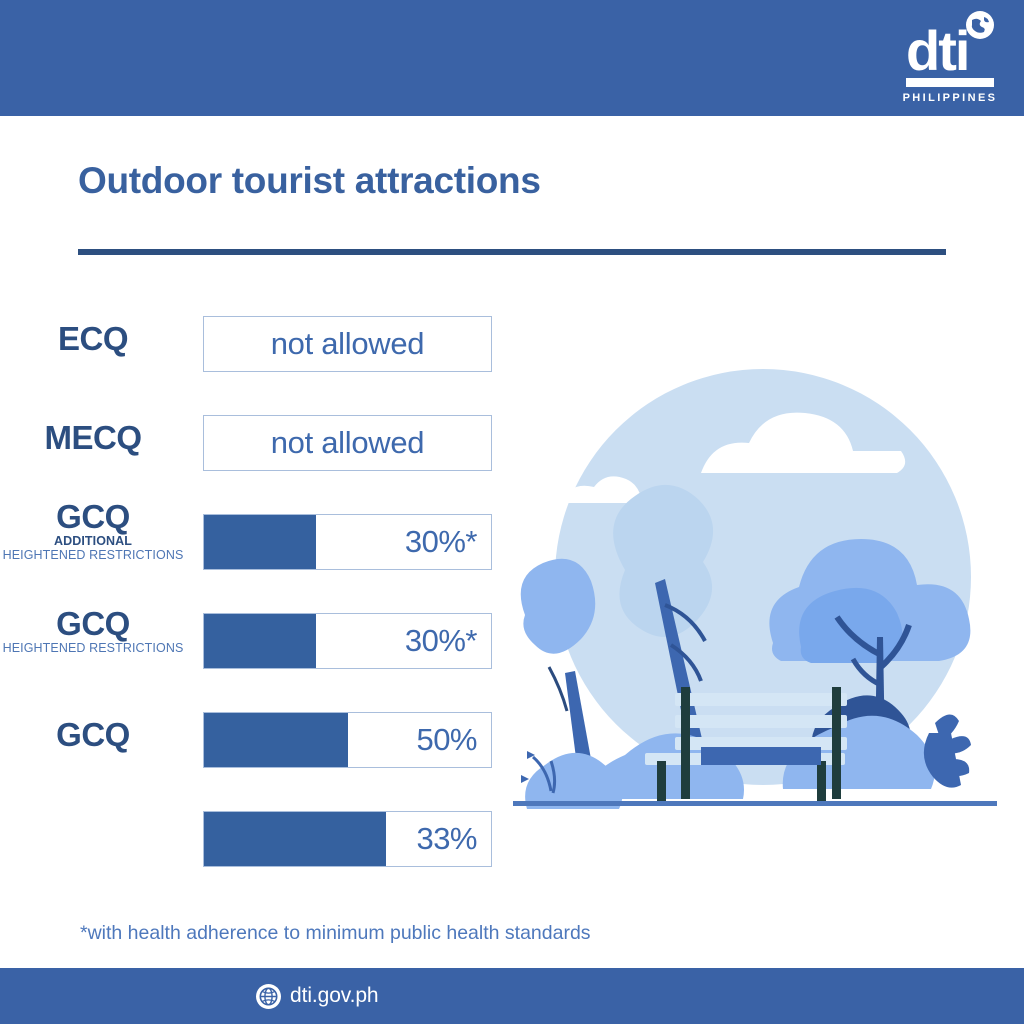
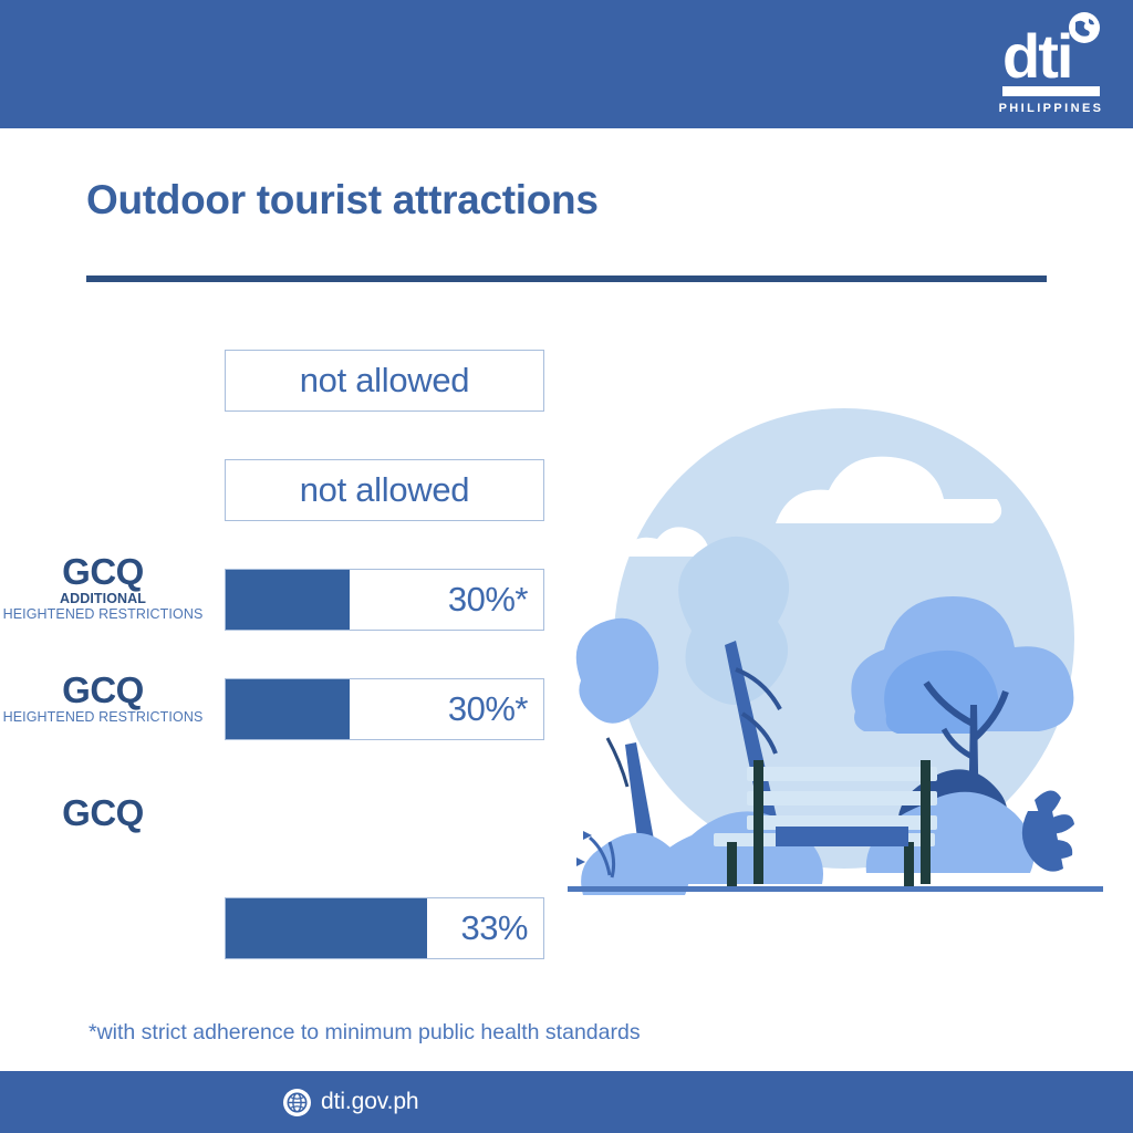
  dti
  PHILIPPINES
  Outdoor tourist attractions
- ECQ
  not allowed
- MECQ
  not allowed
  GCQ
  ADDITIONAL
  HEIGHTENED RESTRICTIONS
  30%*
  GCQ
  HEIGHTENED RESTRICTIONS
  30%*
  GCQ
- 50%
  33%
- *with health adherence to minimum public health standards
+ *with strict adherence to minimum public health standards
  dti.gov.ph
